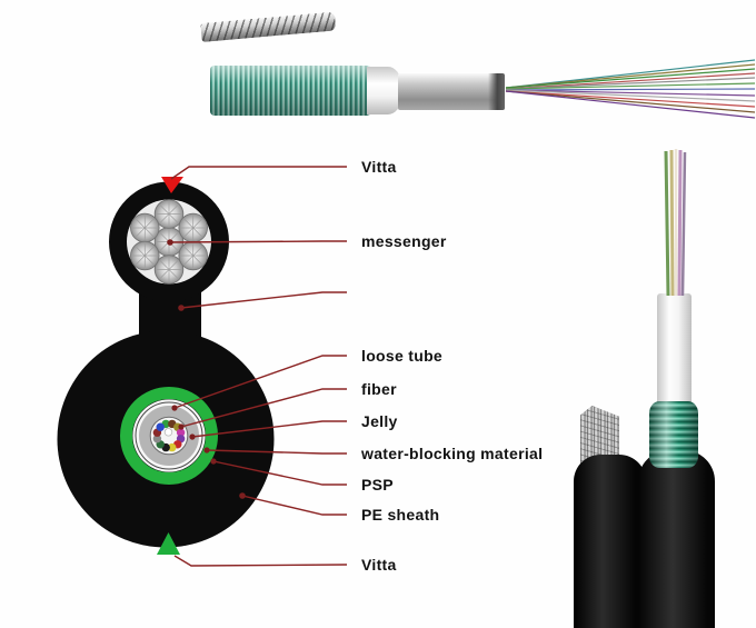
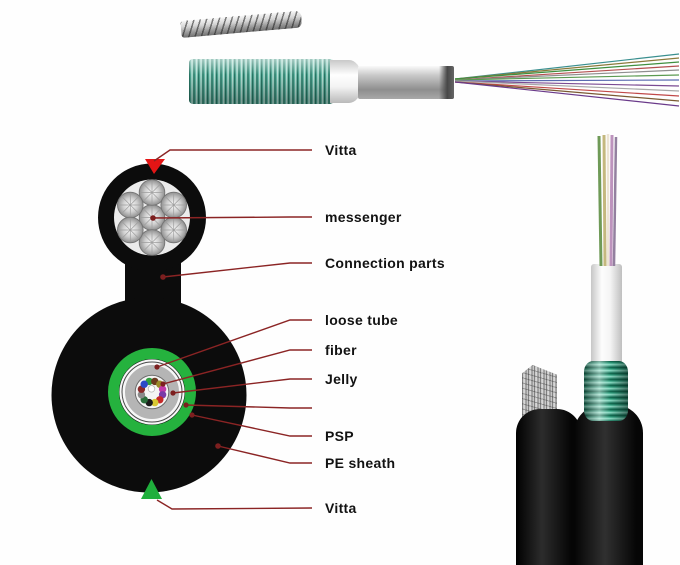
  Vitta
  messenger
+ Connection parts
  loose tube
  fiber
  Jelly
- water-blocking material
  PSP
  PE sheath
  Vitta
